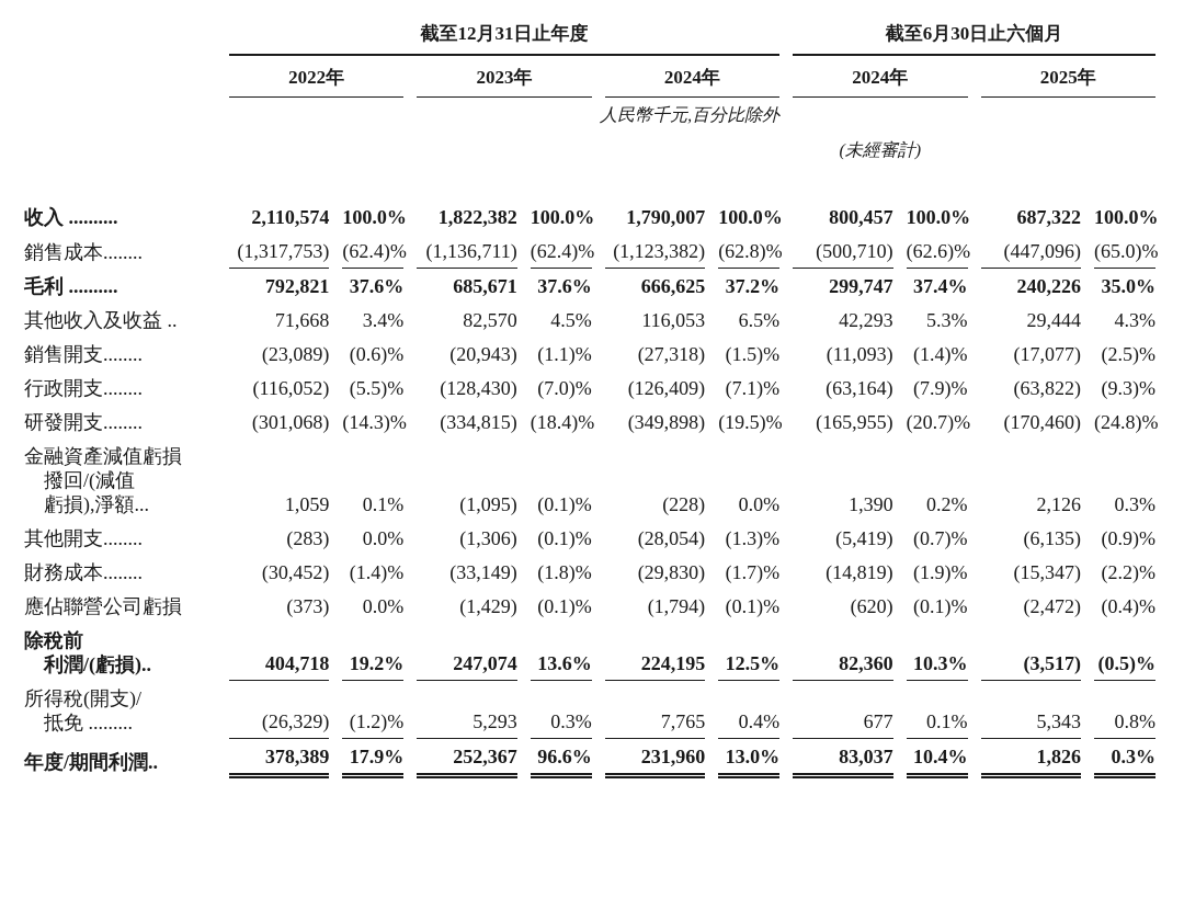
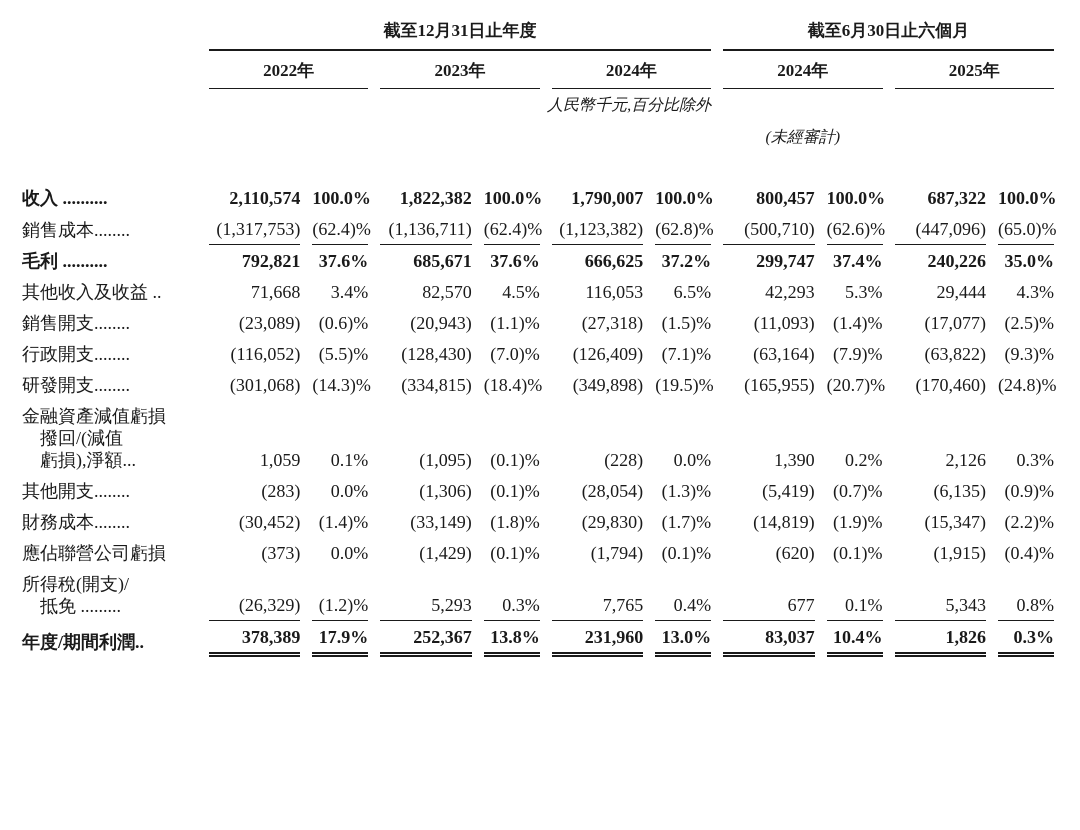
  	截至12月31日止年度	截至6月30日止六個月
  	2022年	2023年	2024年	2024年	2025年
  	人民幣千元,百分比除外
  	(未經審計)
  收入 ..........	2,110,574	100.0%	1,822,382	100.0%	1,790,007	100.0%	800,457	100.0%	687,322	100.0%
  銷售成本........	(1,317,753)	(62.4)%	(1,136,711)	(62.4)%	(1,123,382)	(62.8)%	(500,710)	(62.6)%	(447,096)	(65.0)%
  毛利 ..........	792,821	37.6%	685,671	37.6%	666,625	37.2%	299,747	37.4%	240,226	35.0%
  其他收入及收益 ..	71,668	3.4%	82,570	4.5%	116,053	6.5%	42,293	5.3%	29,444	4.3%
  銷售開支........	(23,089)	(0.6)%	(20,943)	(1.1)%	(27,318)	(1.5)%	(11,093)	(1.4)%	(17,077)	(2.5)%
  行政開支........	(116,052)	(5.5)%	(128,430)	(7.0)%	(126,409)	(7.1)%	(63,164)	(7.9)%	(63,822)	(9.3)%
  研發開支........	(301,068)	(14.3)%	(334,815)	(18.4)%	(349,898)	(19.5)%	(165,955)	(20.7)%	(170,460)	(24.8)%
  金融資產減值虧損撥回/(減值虧損),淨額...	1,059	0.1%	(1,095)	(0.1)%	(228)	0.0%	1,390	0.2%	2,126	0.3%
  其他開支........	(283)	0.0%	(1,306)	(0.1)%	(28,054)	(1.3)%	(5,419)	(0.7)%	(6,135)	(0.9)%
  財務成本........	(30,452)	(1.4)%	(33,149)	(1.8)%	(29,830)	(1.7)%	(14,819)	(1.9)%	(15,347)	(2.2)%
- 應佔聯營公司虧損	(373)	0.0%	(1,429)	(0.1)%	(1,794)	(0.1)%	(620)	(0.1)%	(2,472)	(0.4)%
+ 應佔聯營公司虧損	(373)	0.0%	(1,429)	(0.1)%	(1,794)	(0.1)%	(620)	(0.1)%	(1,915)	(0.4)%
- 除稅前利潤/(虧損)..	404,718	19.2%	247,074	13.6%	224,195	12.5%	82,360	10.3%	(3,517)	(0.5)%
  所得稅(開支)/抵免 .........	(26,329)	(1.2)%	5,293	0.3%	7,765	0.4%	677	0.1%	5,343	0.8%
- 年度/期間利潤..	378,389	17.9%	252,367	96.6%	231,960	13.0%	83,037	10.4%	1,826	0.3%
+ 年度/期間利潤..	378,389	17.9%	252,367	13.8%	231,960	13.0%	83,037	10.4%	1,826	0.3%
